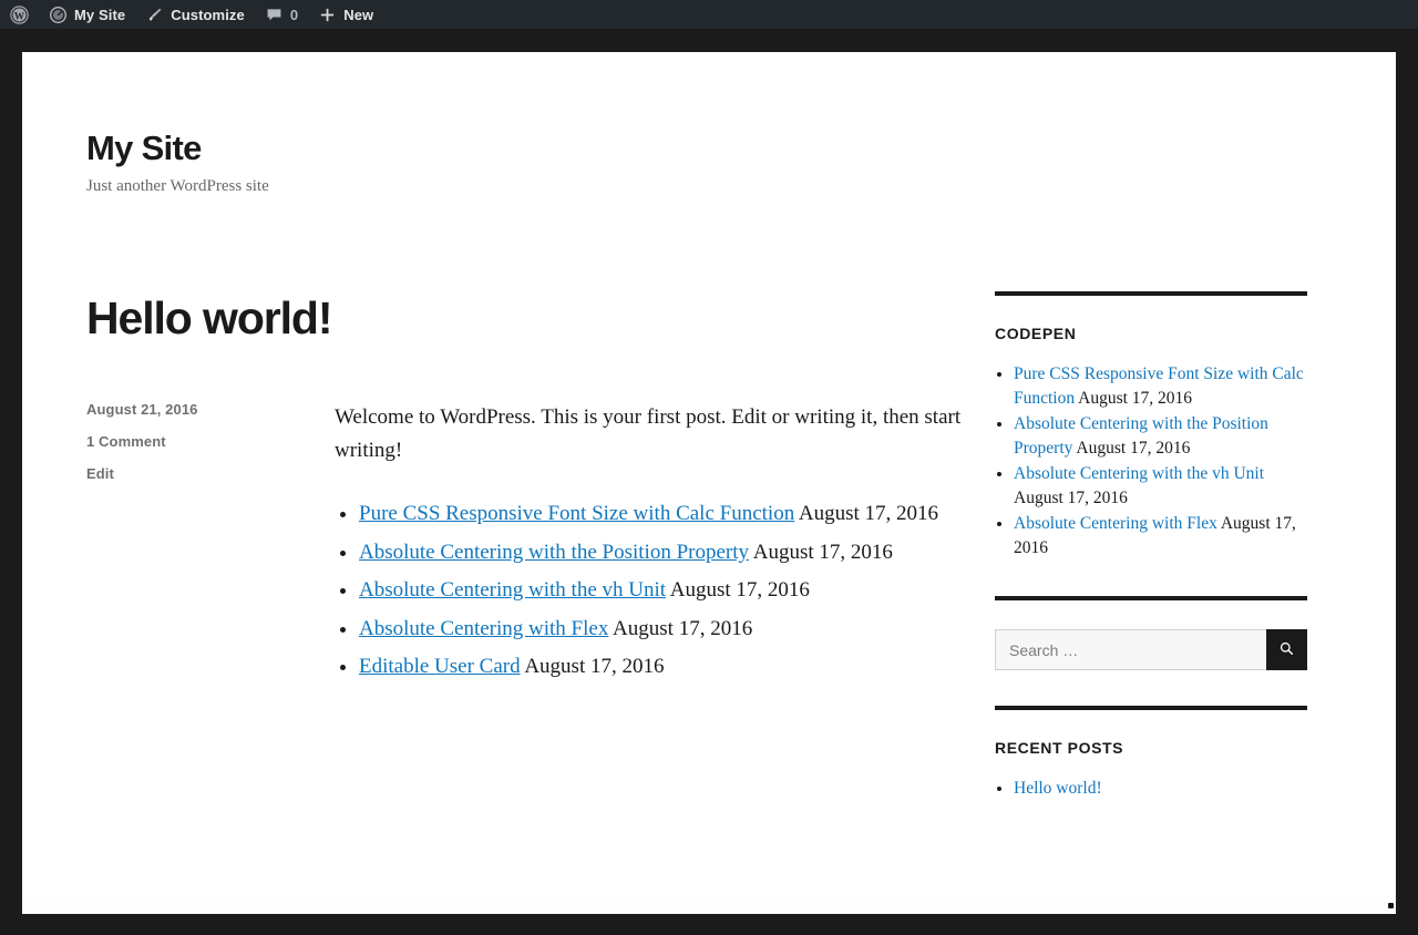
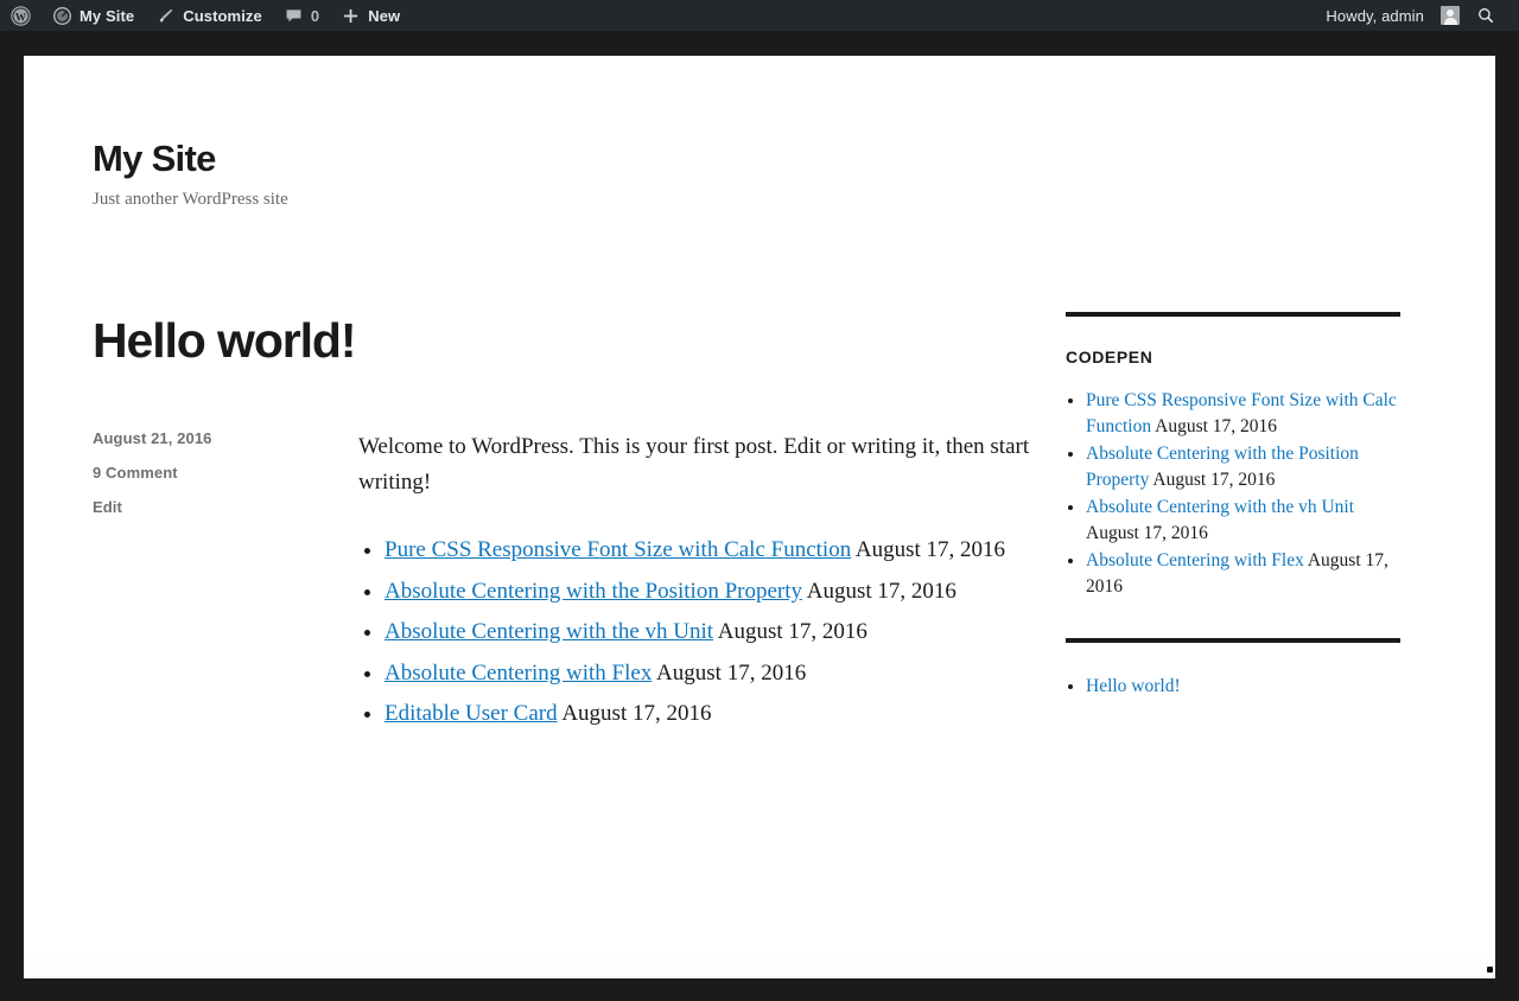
  W
  My Site
  Customize
  0
  New
+ Howdy, admin
  My Site
  Just another WordPress site
  Hello world!
  August 21, 2016
- 1 Comment
+ 9 Comment
  Edit
  Welcome to WordPress. This is your first post. Edit or writing it, then start writing!
  Pure CSS Responsive Font Size with Calc Function August 17, 2016
  Absolute Centering with the Position Property August 17, 2016
  Absolute Centering with the vh Unit August 17, 2016
  Absolute Centering with Flex August 17, 2016
  Editable User Card August 17, 2016
  CODEPEN
  Pure CSS Responsive Font Size with Calc Function August 17, 2016
  Absolute Centering with the Position Property August 17, 2016
  Absolute Centering with the vh Unit August 17, 2016
  Absolute Centering with Flex August 17, 2016
- Search …
- RECENT POSTS
  Hello world!
